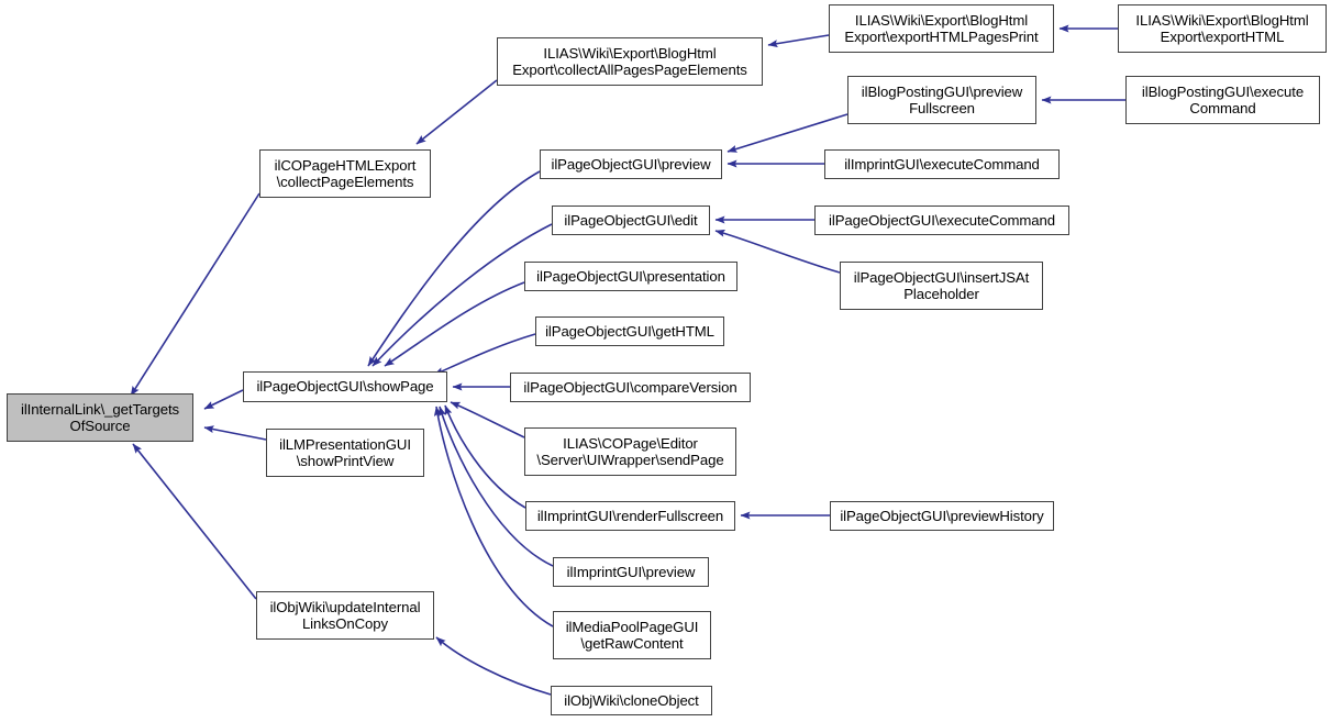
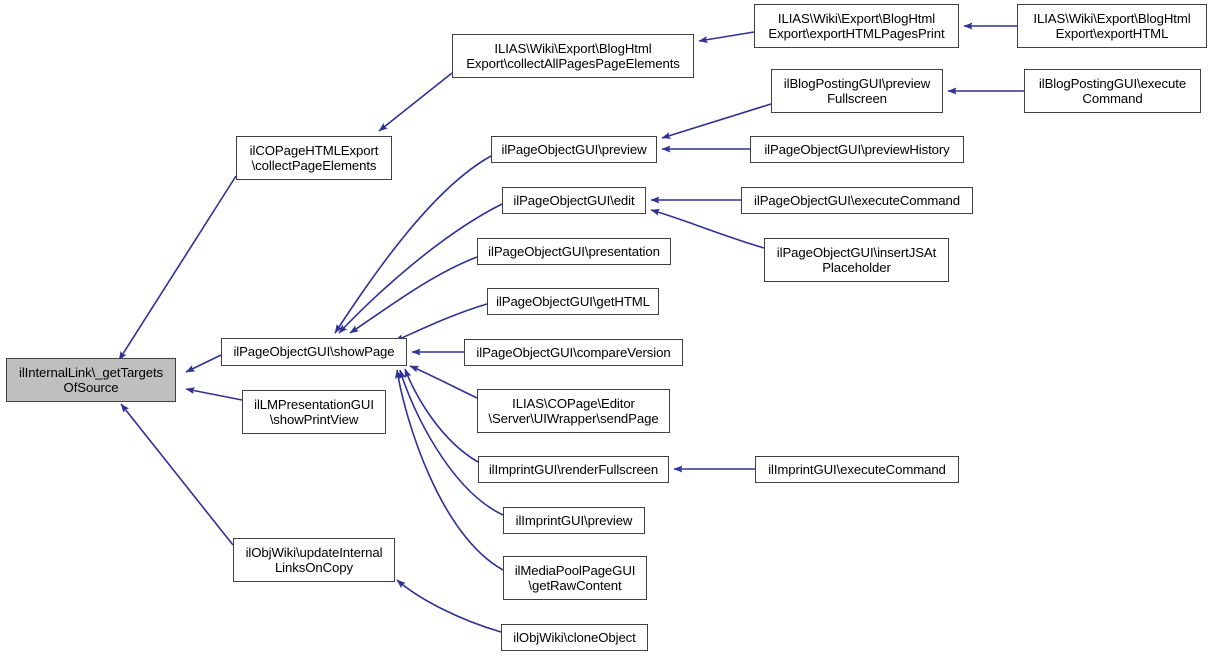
  ilInternalLink\_getTargets
  OfSource
  ilCOPageHTMLExport
  \collectPageElements
  ilPageObjectGUI\showPage
  ilLMPresentationGUI
  \showPrintView
  ilObjWiki\updateInternal
  LinksOnCopy
  ILIAS\Wiki\Export\BlogHtml
  Export\collectAllPagesPageElements
  ILIAS\Wiki\Export\BlogHtml
  Export\exportHTMLPagesPrint
  ILIAS\Wiki\Export\BlogHtml
  Export\exportHTML
  ilBlogPostingGUI\preview
  Fullscreen
  ilBlogPostingGUI\execute
  Command
  ilPageObjectGUI\preview
- ilImprintGUI\executeCommand
+ ilPageObjectGUI\previewHistory
  ilPageObjectGUI\edit
  ilPageObjectGUI\executeCommand
  ilPageObjectGUI\insertJSAt
  Placeholder
  ilPageObjectGUI\presentation
  ilPageObjectGUI\getHTML
  ilPageObjectGUI\compareVersion
  ILIAS\COPage\Editor
  \Server\UIWrapper\sendPage
  ilImprintGUI\renderFullscreen
- ilPageObjectGUI\previewHistory
+ ilImprintGUI\executeCommand
  ilImprintGUI\preview
  ilMediaPoolPageGUI
  \getRawContent
  ilObjWiki\cloneObject
